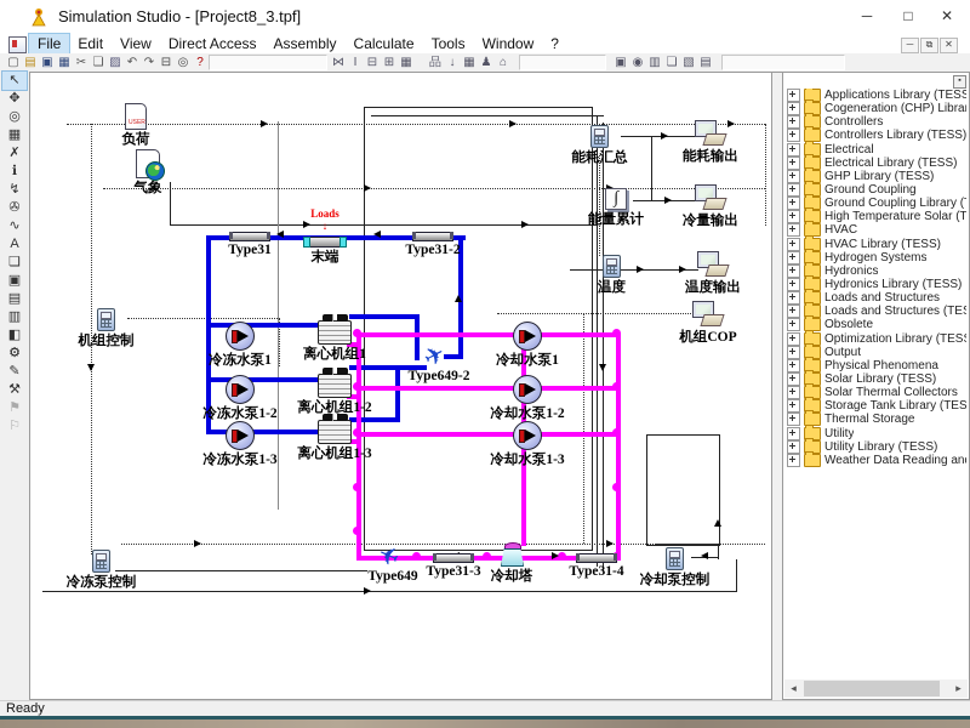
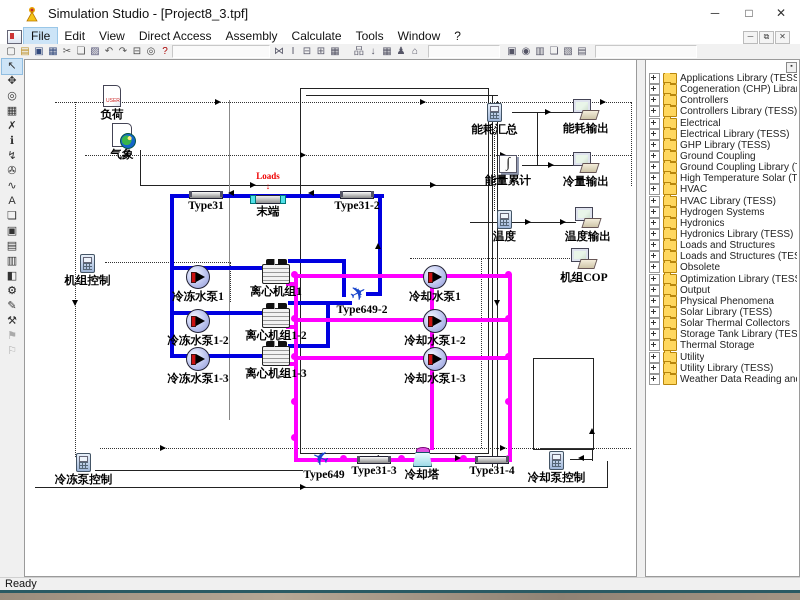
  Simulation Studio - [Project8_3.tpf]
  ─
  □
  ✕
  File
  Edit
  View
  Direct Access
  Assembly
  Calculate
  Tools
  Window
  ?
  ─
  ⧉
  ✕
  ▢
  ▤
  ▣
  ▦
  ✂
  ❏
  ▨
  ↶
  ↷
  ⊟
  ◎
  ?
  ⋈
  I
  ⊟
  ⊞
  ▦
  品
  ↓
  ▦
  ♟
  ⌂
  ▣
  ◉
  ▥
  ❏
  ▧
  ▤
  ↖
  ✥
  ◎
  ▦
  ✗
  ℹ
  ↯
  ✇
  ∿
  A
  ❏
  ▣
  ▤
  ▥
  ◧
  ⚙
  ✎
  ⚒
  ⚑
  ⚐
  负荷
  气象
  Type31
  Loads
  ↓
  末端
  Type31-2
  能耗汇总
  能耗输出
  能量累计
  冷量输出
  温度
  温度输出
  机组COP
  机组控制
  冷冻水泵1
  离心机组1
  冷却水泵1
  Type649-2
  冷冻水泵1-2
  离心机组1-2
  冷却水泵1-2
  冷冻水泵1-3
  离心机组1-3
  冷却水泵1-3
  Type649
  Type31-3
  冷却塔
  Type31-4
  冷却泵控制
  冷冻泵控制
  Applications Library (TESS
  Cogeneration (CHP) Libra
  Controllers
  Controllers Library (TESS)
  Electrical
  Electrical Library (TESS)
  GHP Library (TESS)
  Ground Coupling
  Ground Coupling Library (
  High Temperature Solar (T
  HVAC
  HVAC Library (TESS)
  Hydrogen Systems
  Hydronics
  Hydronics Library (TESS)
  Loads and Structures
  Loads and Structures (TE
  Obsolete
  Optimization Library (TES
  Output
  Physical Phenomena
  Solar Library (TESS)
  Solar Thermal Collectors
  Storage Tank Library (TES
  Thermal Storage
  Utility
  Utility Library (TESS)
  Weather Data Reading an
- ◂
- ▸
  Ready
